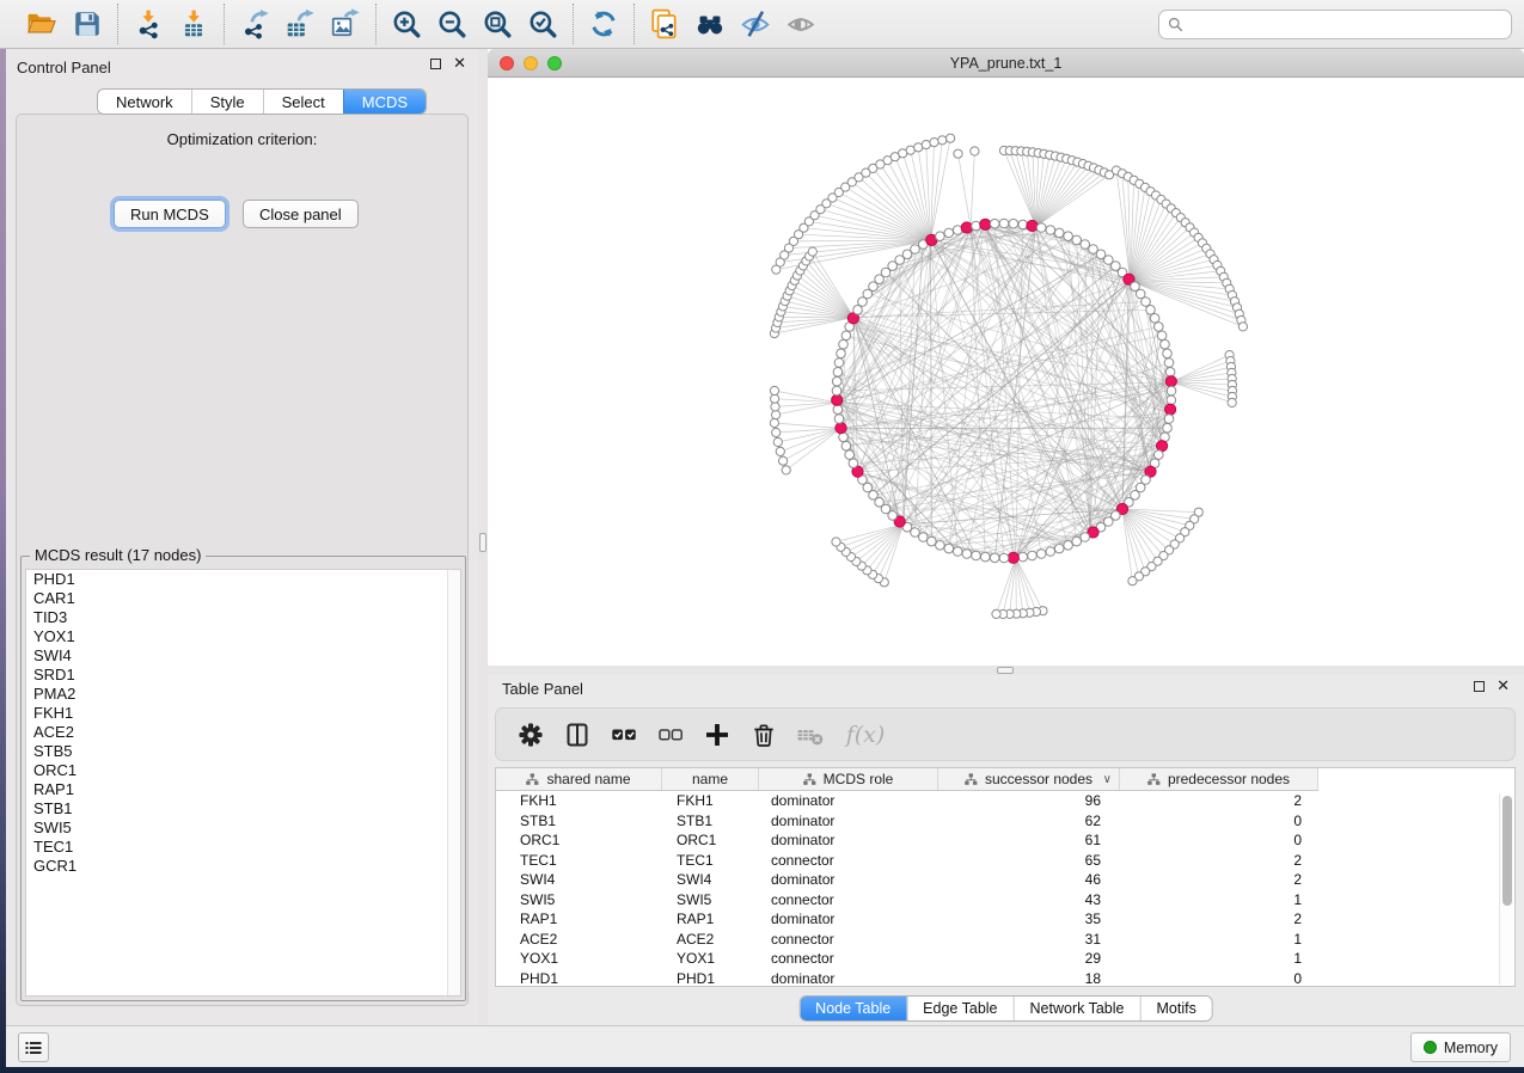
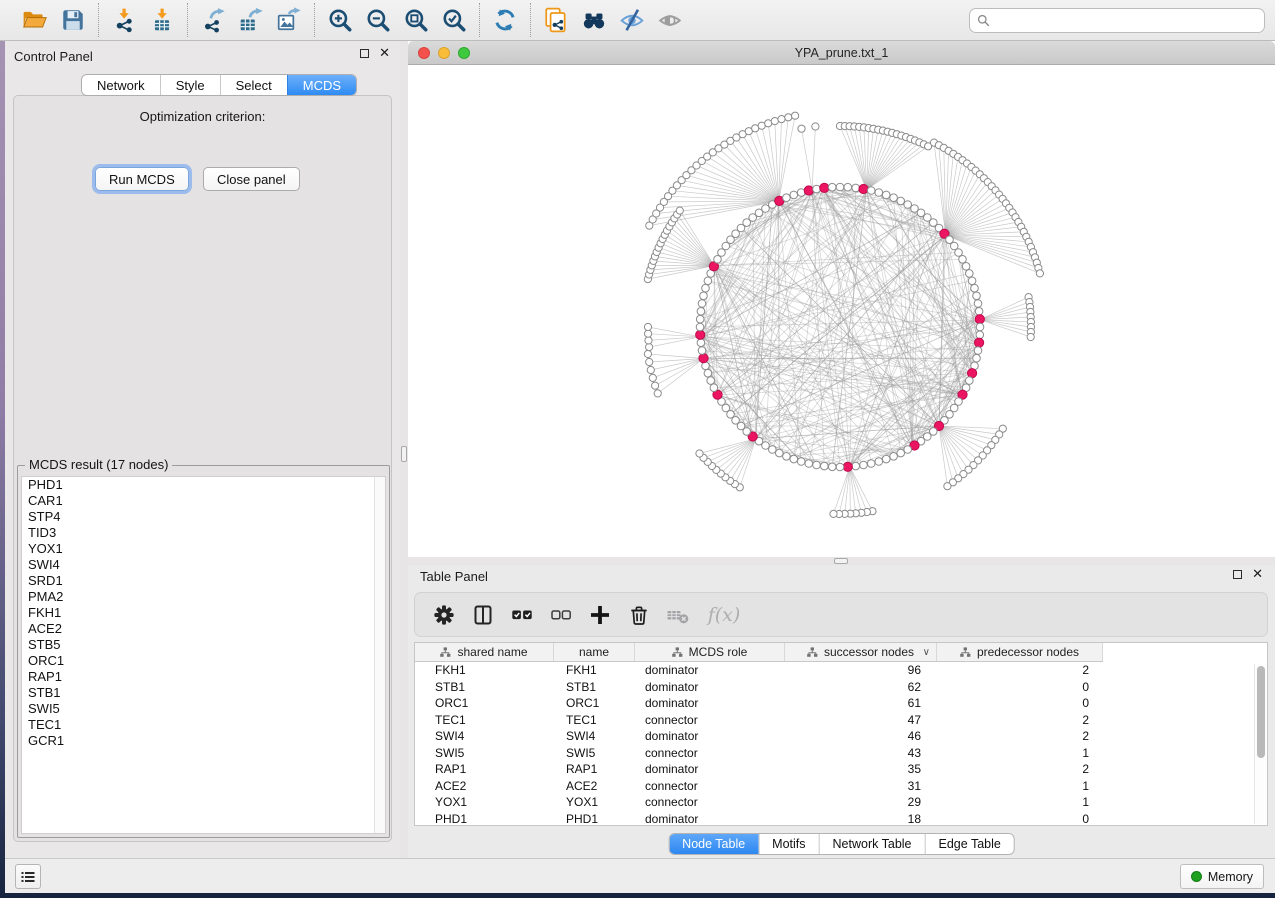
  Control Panel
  ✕
  Network
  Style
  Select
  MCDS
  Optimization criterion:
  Run MCDS
  Close panel
  MCDS result (17 nodes)
  PHD1
  CAR1
+ STP4
  TID3
  YOX1
  SWI4
  SRD1
  PMA2
  FKH1
  ACE2
  STB5
  ORC1
  RAP1
  STB1
  SWI5
  TEC1
  GCR1
  YPA_prune.txt_1
  Table Panel
  ✕
  f(x)
  shared name
  name
  MCDS role
  successor nodes
  ∨
  predecessor nodes
  FKH1
  FKH1
  dominator
  96
  2
  STB1
  STB1
  dominator
  62
  0
  ORC1
  ORC1
  dominator
  61
  0
  TEC1
  TEC1
  connector
- 65
+ 47
  2
  SWI4
  SWI4
  dominator
  46
  2
  SWI5
  SWI5
  connector
  43
  1
  RAP1
  RAP1
  dominator
  35
  2
  ACE2
  ACE2
  connector
  31
  1
  YOX1
  YOX1
  connector
  29
  1
  PHD1
  PHD1
  dominator
  18
  0
  Node Table
- Edge Table
+ Motifs
  Network Table
- Motifs
+ Edge Table
  Memory
